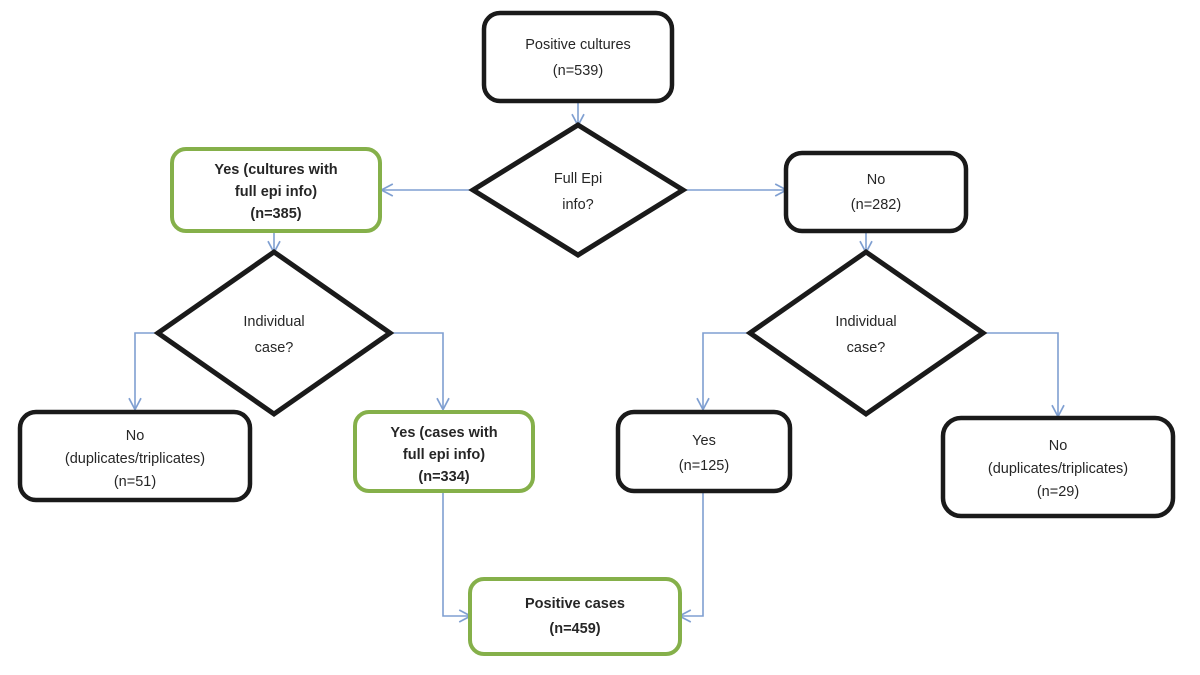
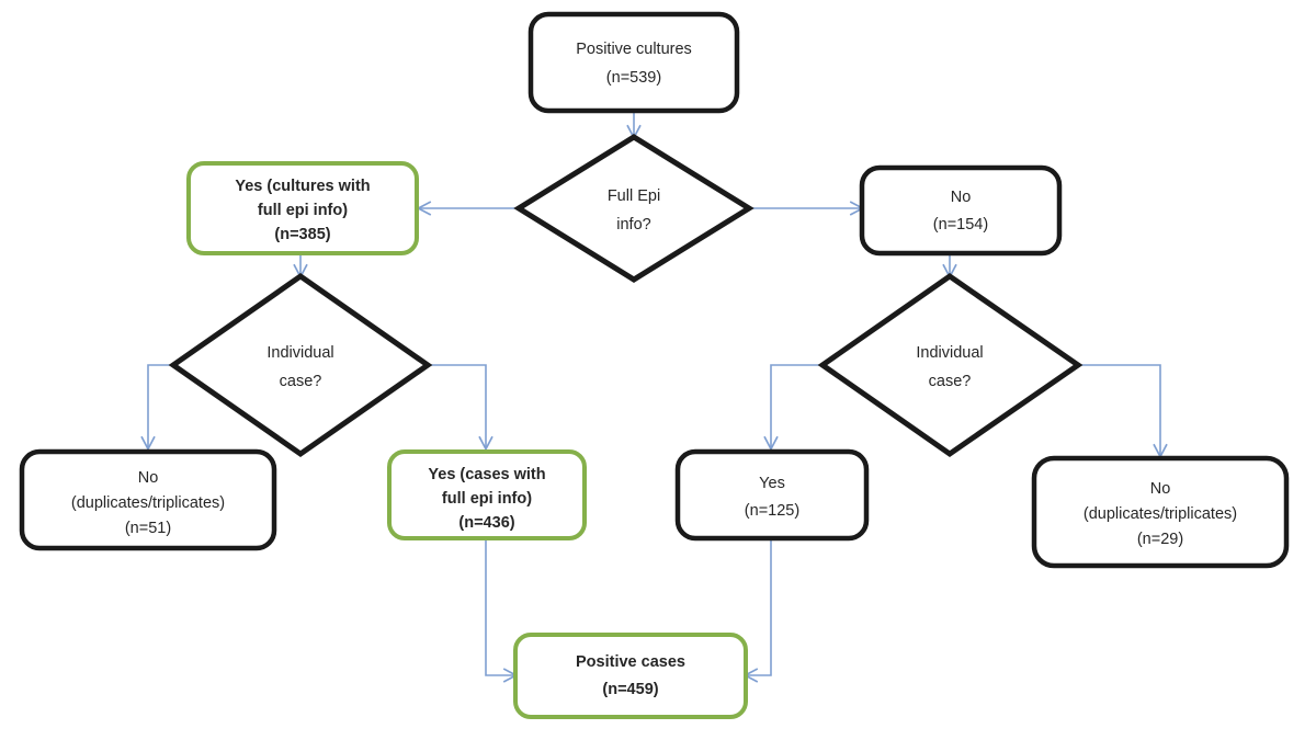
  Positive cultures
  (n=539)
  Full Epi
  info?
  Yes (cultures with
  full epi info)
  (n=385)
  No
- (n=282)
+ (n=154)
  Individual
  case?
  Individual
  case?
  No
  (duplicates/triplicates)
  (n=51)
  Yes (cases with
  full epi info)
- (n=334)
+ (n=436)
  Yes
  (n=125)
  No
  (duplicates/triplicates)
  (n=29)
  Positive cases
  (n=459)
